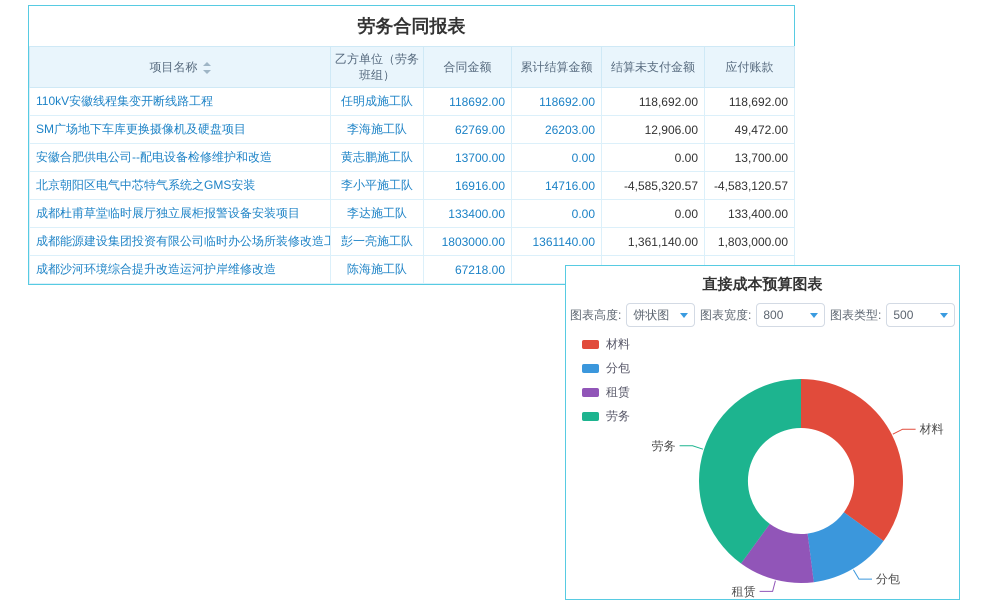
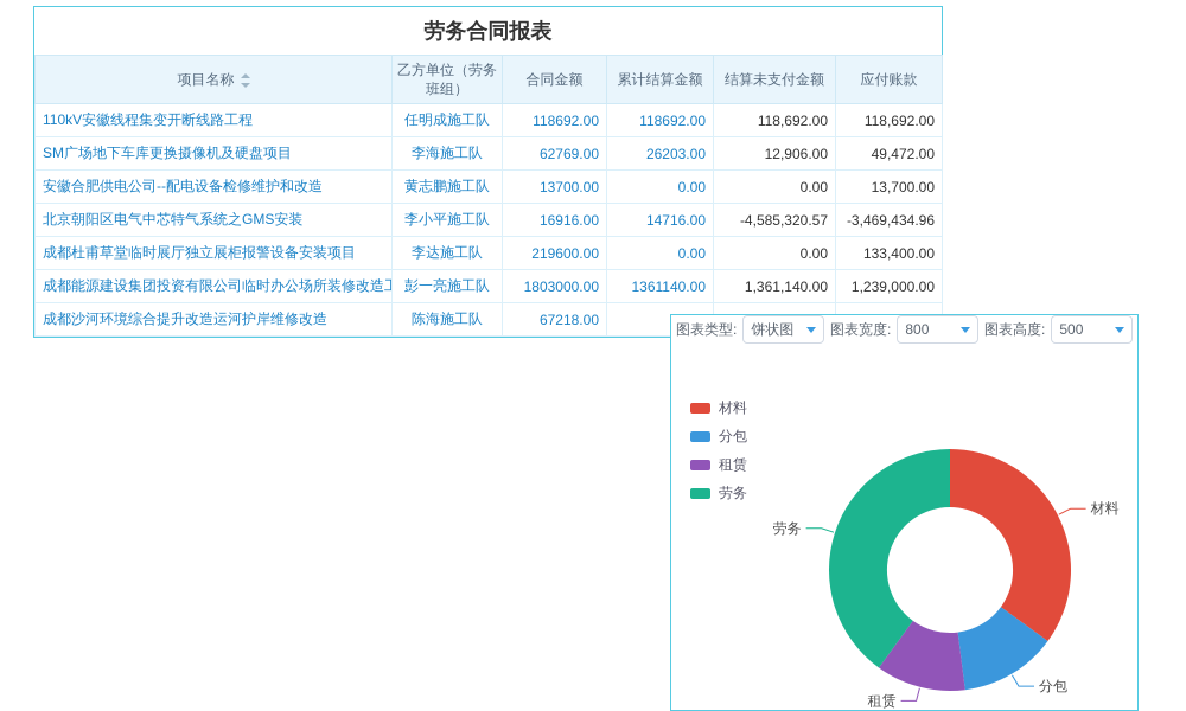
  劳务合同报表
  项目名称	乙方单位（劳务班组）	合同金额	累计结算金额	结算未支付金额	应付账款
  110kV安徽线程集变开断线路工程	任明成施工队	118692.00	118692.00	118,692.00	118,692.00
  SM广场地下车库更换摄像机及硬盘项目	李海施工队	62769.00	26203.00	12,906.00	49,472.00
  安徽合肥供电公司--配电设备检修维护和改造	黄志鹏施工队	13700.00	0.00	0.00	13,700.00
- 北京朝阳区电气中芯特气系统之GMS安装	李小平施工队	16916.00	14716.00	-4,585,320.57	-4,583,120.57
+ 北京朝阳区电气中芯特气系统之GMS安装	李小平施工队	16916.00	14716.00	-4,585,320.57	-3,469,434.96
- 成都杜甫草堂临时展厅独立展柜报警设备安装项目	李达施工队	133400.00	0.00	0.00	133,400.00
+ 成都杜甫草堂临时展厅独立展柜报警设备安装项目	李达施工队	219600.00	0.00	0.00	133,400.00
- 成都能源建设集团投资有限公司临时办公场所装修改造	彭一亮施工队	1803000.00	1361140.00	1,361,140.00	1,803,000.00
+ 成都能源建设集团投资有限公司临时办公场所装修改造	彭一亮施工队	1803000.00	1361140.00	1,361,140.00	1,239,000.00
- 直接成本预算图表
- 图表高度:
+ 图表类型:
  饼状图
  图表宽度:
  800
- 图表类型:
+ 图表高度:
  500
  材料
  分包
  租赁
  劳务
  材料
  分包
  租赁
  劳务
